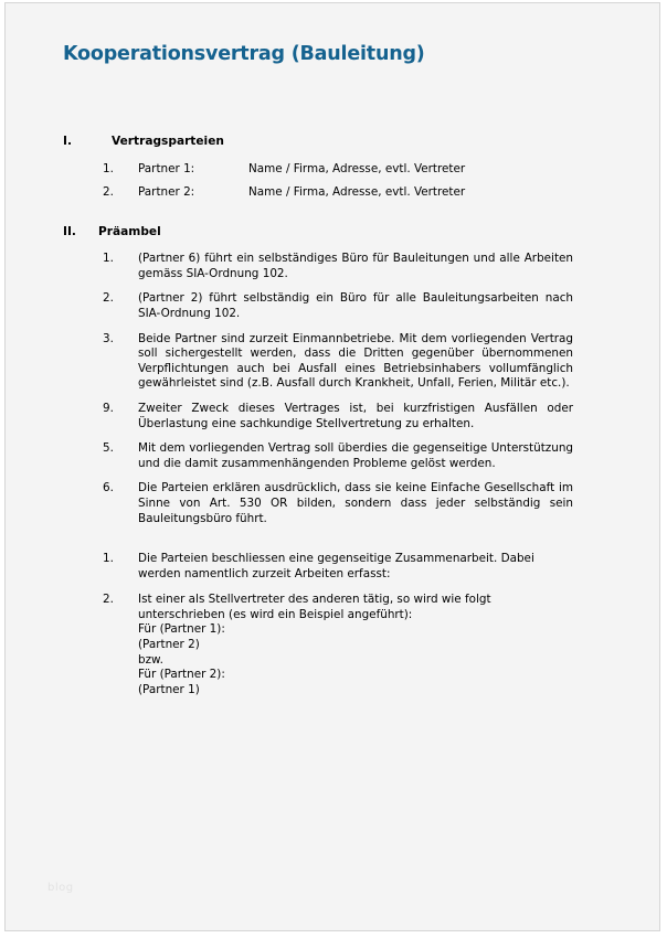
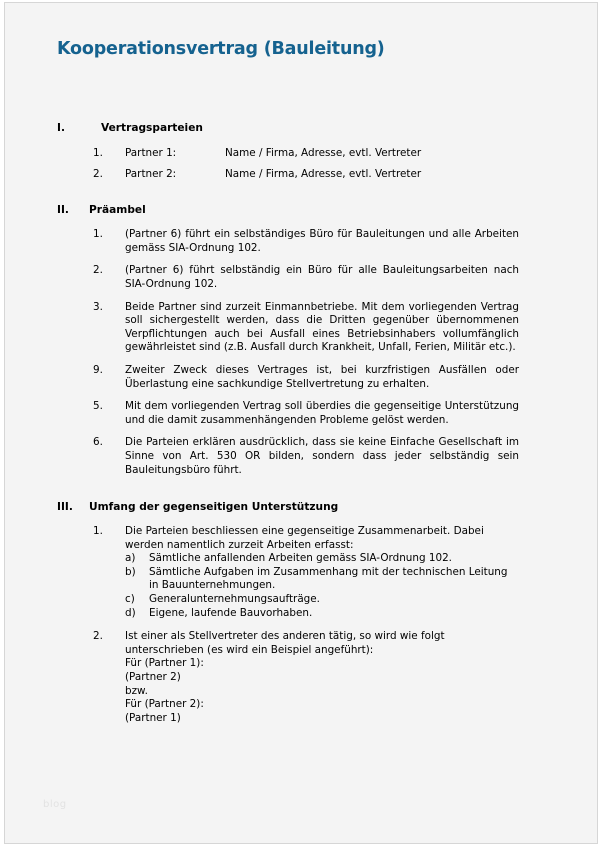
  Kooperationsvertrag (Bauleitung)
  I. Vertragsparteien
  1.
  Partner 1: Name / Firma, Adresse, evtl. Vertreter
  2.
  Partner 2: Name / Firma, Adresse, evtl. Vertreter
  II. Präambel
  1.
  (Partner 6) führt ein selbständiges Büro für Bauleitungen und alle Arbeiten gemäss SIA-Ordnung 102.
  2.
- (Partner 2) führt selbständig ein Büro für alle Bauleitungsarbeiten nach SIA-Ordnung 102.
+ (Partner 6) führt selbständig ein Büro für alle Bauleitungsarbeiten nach SIA-Ordnung 102.
  3.
  Beide Partner sind zurzeit Einmannbetriebe. Mit dem vorliegenden Vertrag soll sichergestellt werden, dass die Dritten gegenüber übernommenen Verpflichtungen auch bei Ausfall eines Betriebsinhabers vollumfänglich gewährleistet sind (z.B. Ausfall durch Krankheit, Unfall, Ferien, Militär etc.).
  9.
  Zweiter Zweck dieses Vertrages ist, bei kurzfristigen Ausfällen oder Überlastung eine sachkundige Stellvertretung zu erhalten.
  5.
  Mit dem vorliegenden Vertrag soll überdies die gegenseitige Unterstützung und die damit zusammenhängenden Probleme gelöst werden.
  6.
  Die Parteien erklären ausdrücklich, dass sie keine Einfache Gesellschaft im Sinne von Art. 530 OR bilden, sondern dass jeder selbständig sein Bauleitungsbüro führt.
+ III. Umfang der gegenseitigen Unterstützung
  1.
  Die Parteien beschliessen eine gegenseitige Zusammenarbeit. Dabei werden namentlich zurzeit Arbeiten erfasst:
+ a)
+ Sämtliche anfallenden Arbeiten gemäss SIA-Ordnung 102.
+ b)
+ Sämtliche Aufgaben im Zusammenhang mit der technischen Leitung in Bauunternehmungen.
+ c)
+ Generalunternehmungsaufträge.
+ d)
+ Eigene, laufende Bauvorhaben.
  2.
  Ist einer als Stellvertreter des anderen tätig, so wird wie folgt unterschrieben (es wird ein Beispiel angeführt):
  Für (Partner 1):
  (Partner 2)
  bzw.
  Für (Partner 2):
  (Partner 1)
